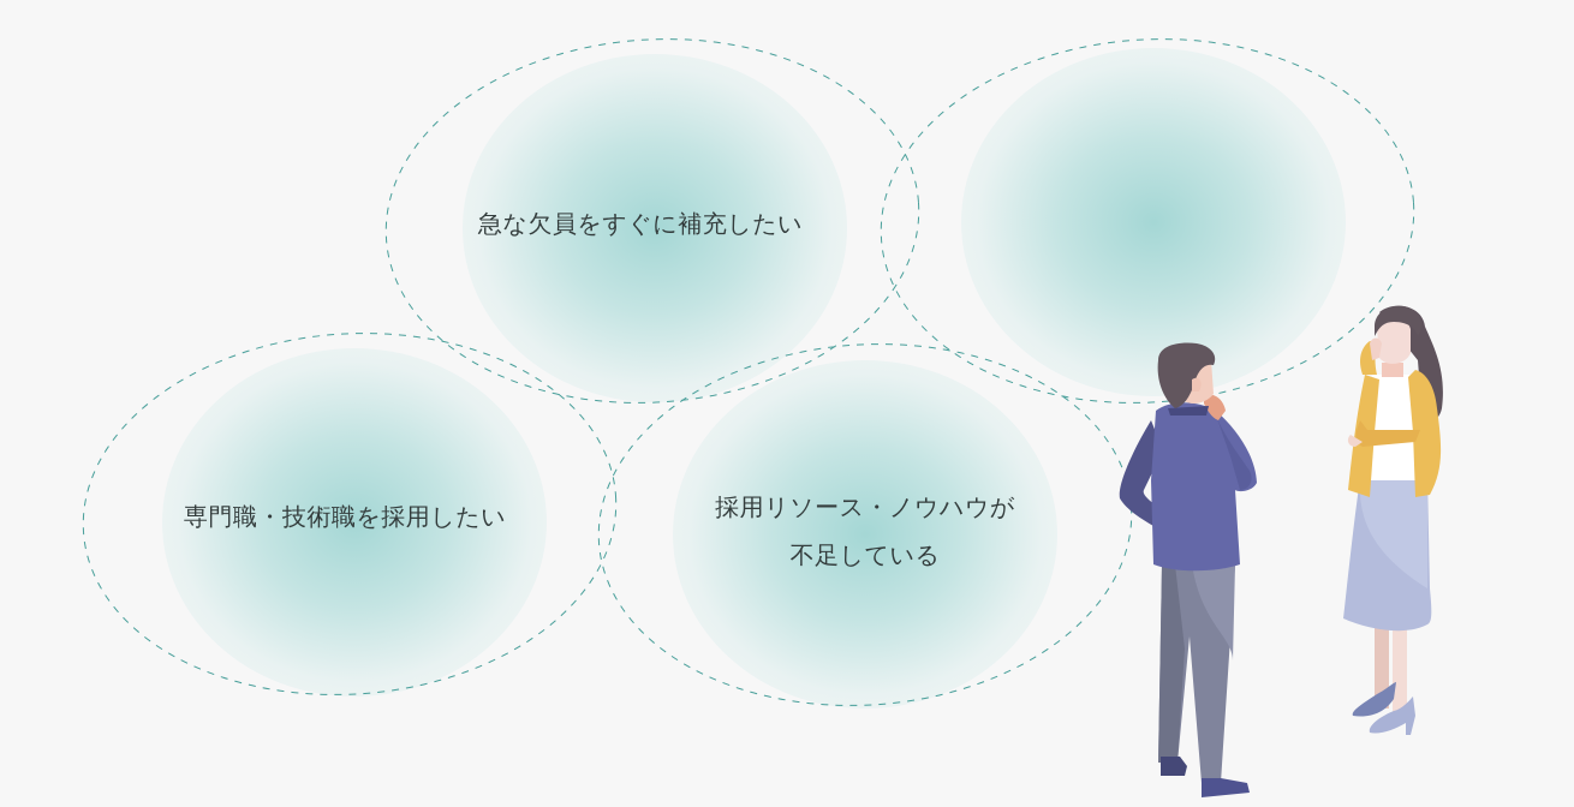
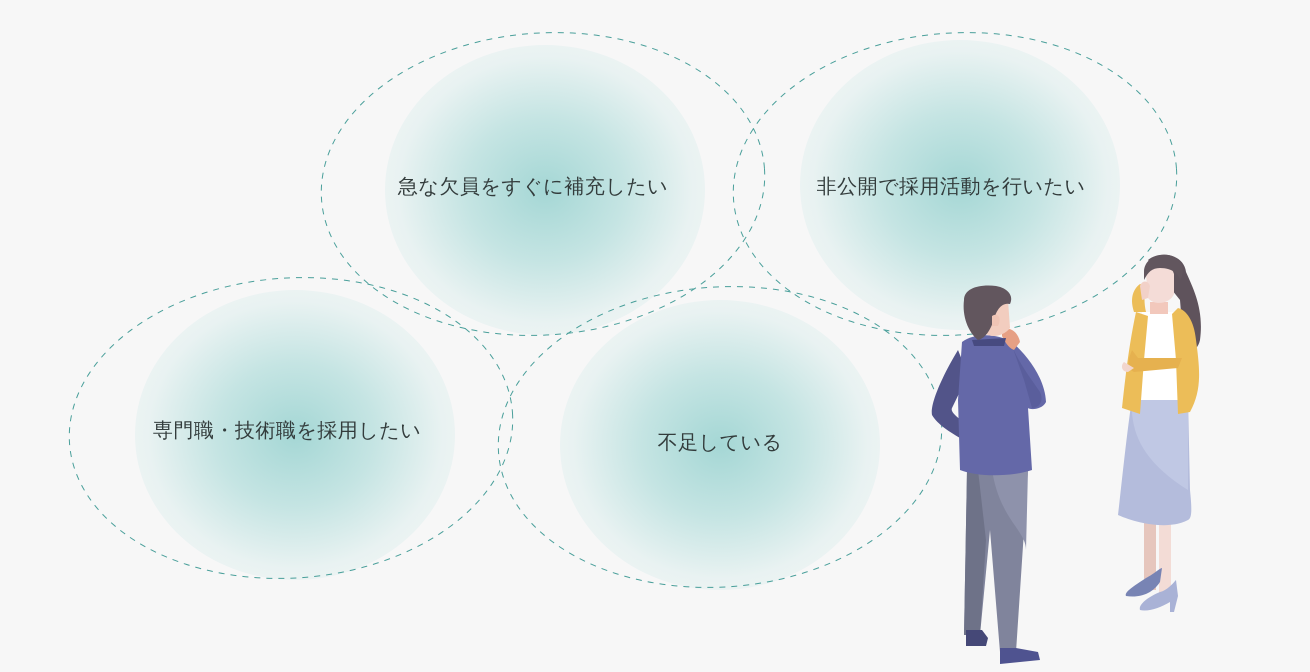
  急な欠員をすぐに補充したい
+ 非公開で採用活動を行いたい
  専門職・技術職を採用したい
- 採用リソース・ノウハウが
  不足している
